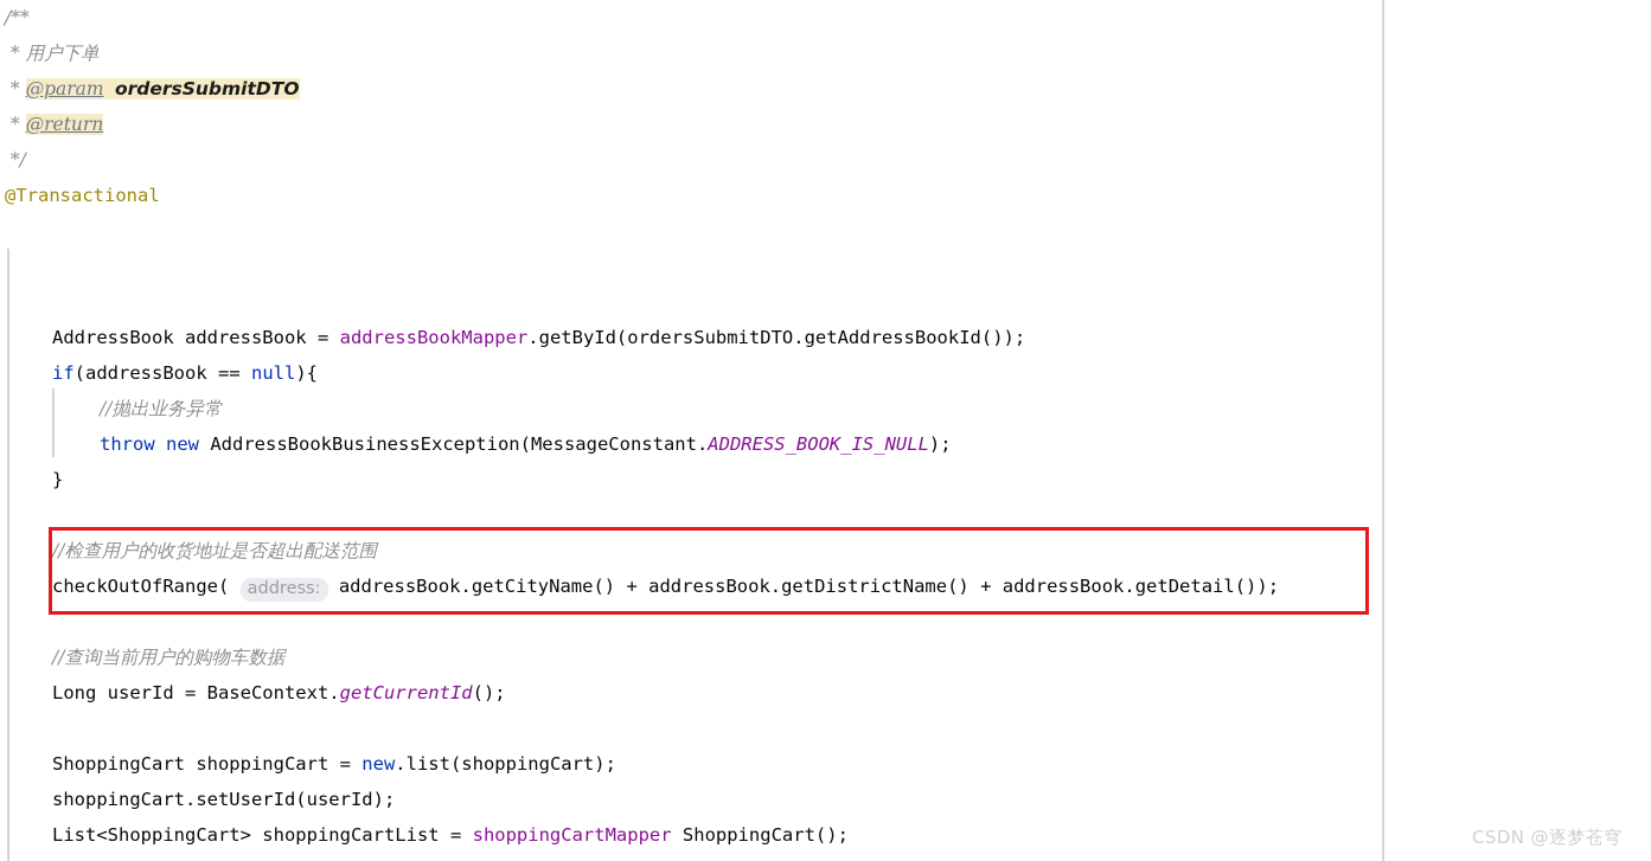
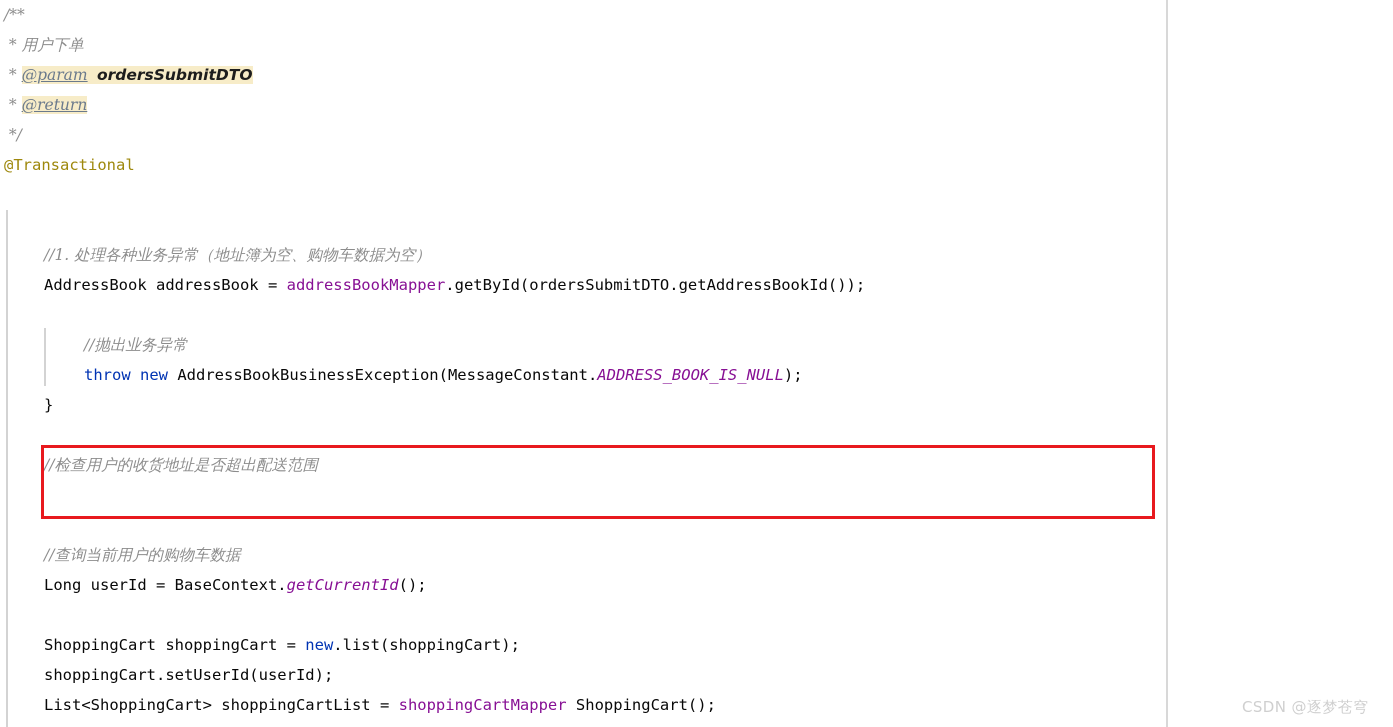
  /**
  * 用户下单
  * @param ordersSubmitDTO
  * @return
  */
  @Transactional
+ //1. 处理各种业务异常（地址簿为空、购物车数据为空）
  AddressBook addressBook = addressBookMapper.getById(ordersSubmitDTO.getAddressBookId());
- if(addressBook == null){
  //抛出业务异常
  throw new AddressBookBusinessException(MessageConstant.ADDRESS_BOOK_IS_NULL);
  }
  //检查用户的收货地址是否超出配送范围
- checkOutOfRange( address: addressBook.getCityName() + addressBook.getDistrictName() + addressBook.getDetail());
  //查询当前用户的购物车数据
  Long userId = BaseContext.getCurrentId();
  ShoppingCart shoppingCart = new.list(shoppingCart);
  shoppingCart.setUserId(userId);
  List<ShoppingCart> shoppingCartList = shoppingCartMapper ShoppingCart();
  CSDN @逐梦苍穹
